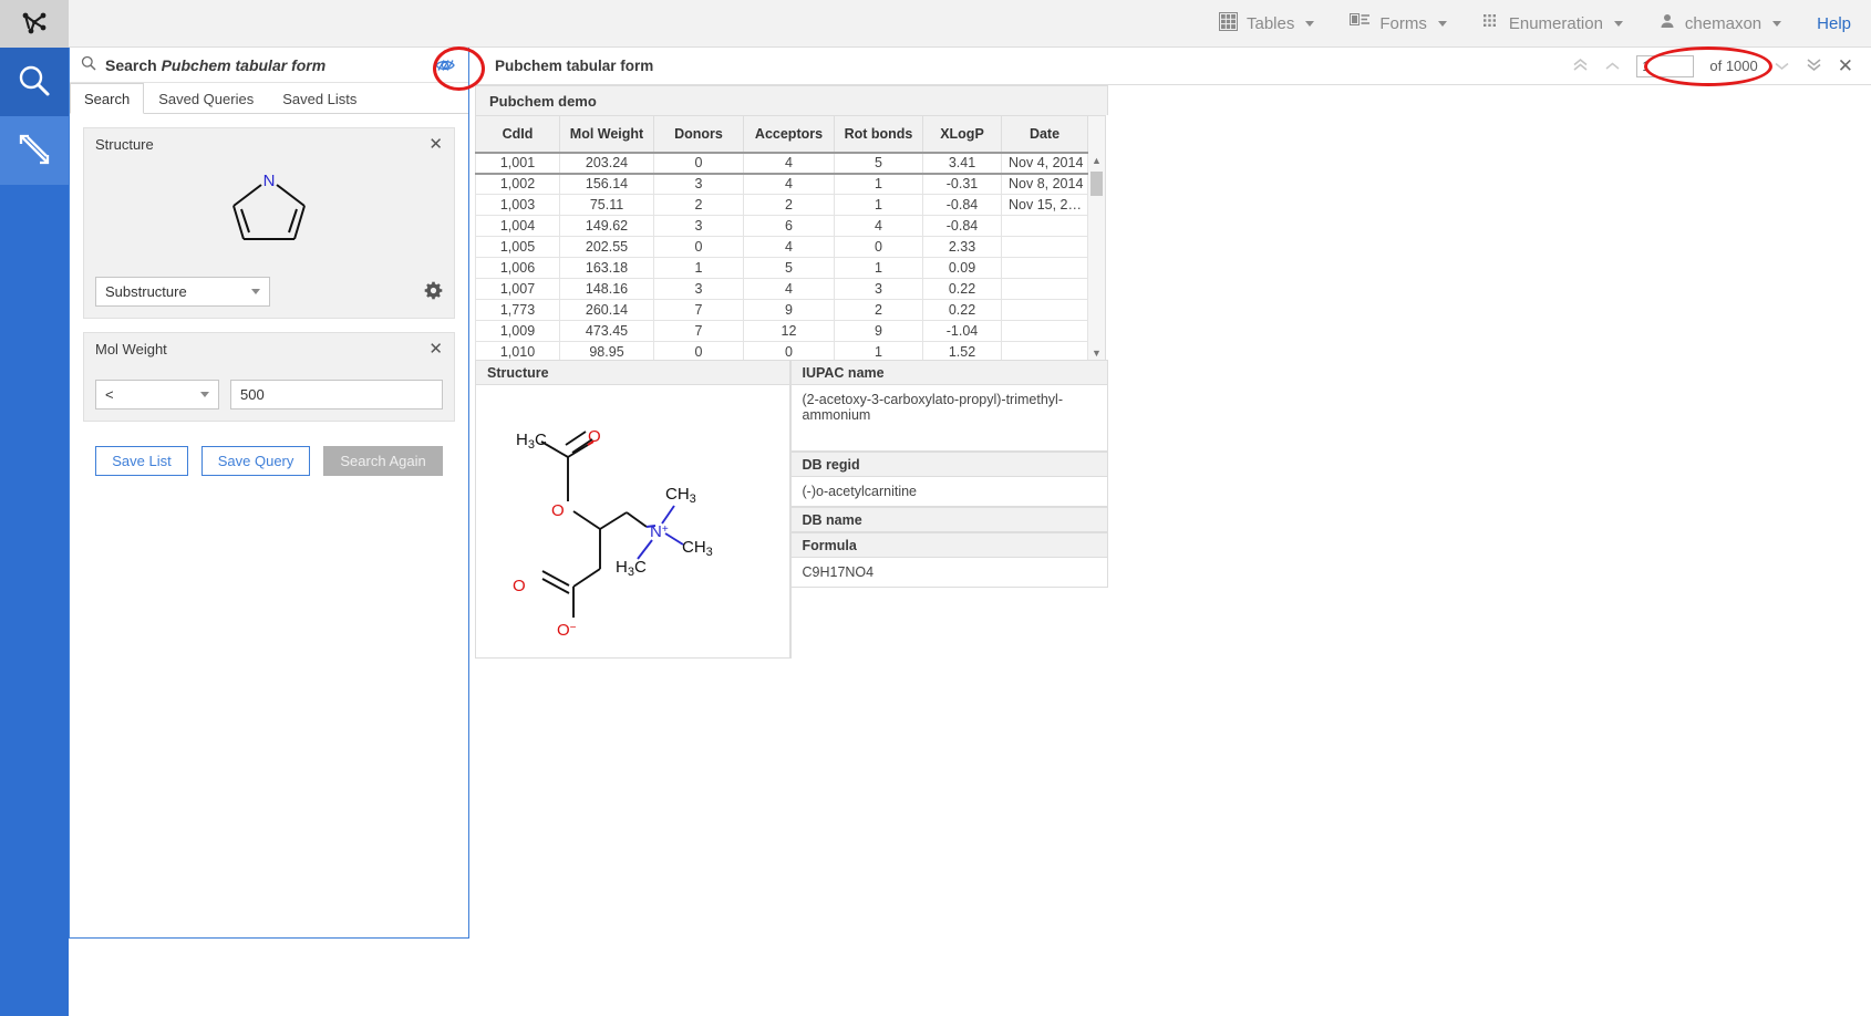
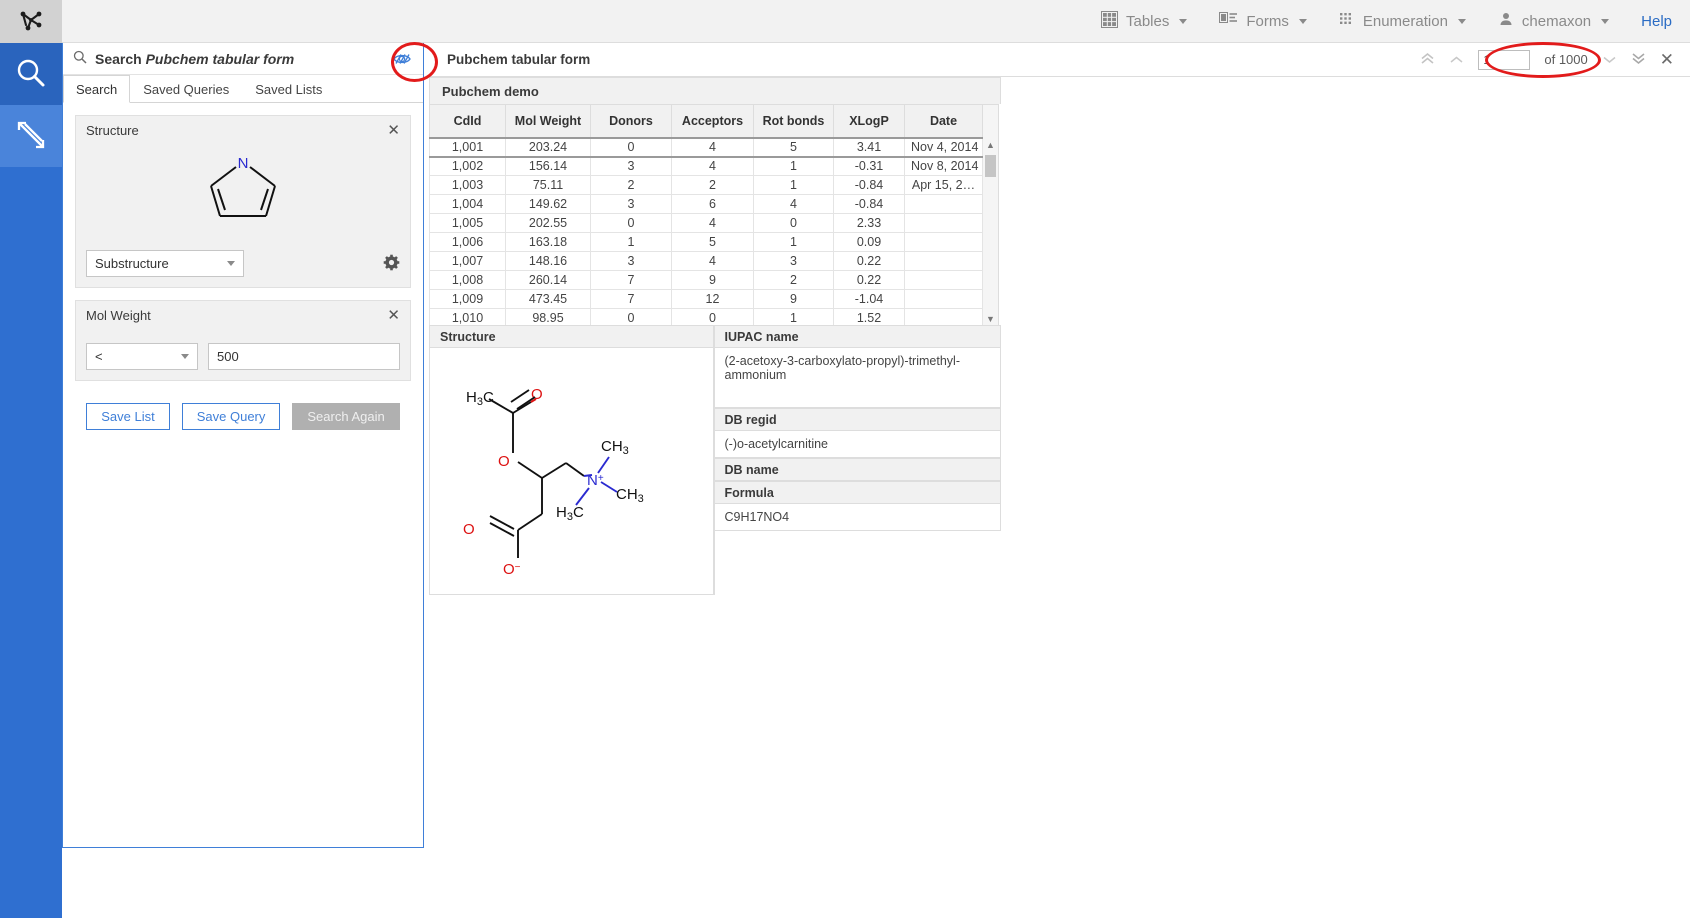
  Tables
  Forms
  Enumeration
  chemaxon
  Help
  Search Pubchem tabular form
  Search
  Saved Queries
  Saved Lists
  Structure
  ✕
  N
  Substructure
  Mol Weight
  ✕
  <
  500
  Save List
  Save Query
  Search Again
  Pubchem tabular form
  1
  of 1000
  ✕
  Pubchem demo
  CdId	Mol Weight	Donors	Acceptors	Rot bonds	XLogP	Date
  1,001	203.24	0	4	5	3.41	Nov 4, 2014
  1,002	156.14	3	4	1	-0.31	Nov 8, 2014
- 1,003	75.11	2	2	1	-0.84	Nov 15, 2…
+ 1,003	75.11	2	2	1	-0.84	Apr 15, 2…
  1,004	149.62	3	6	4	-0.84
  1,005	202.55	0	4	0	2.33
  1,006	163.18	1	5	1	0.09
  1,007	148.16	3	4	3	0.22
- 1,773	260.14	7	9	2	0.22
+ 1,008	260.14	7	9	2	0.22
  1,009	473.45	7	12	9	-1.04
  1,010	98.95	0	0	1	1.52
  ▲
  ▼
  Structure
  H3C
  O
  O
  CH3
  CH3
  H3C
  N+
  O
  O−
  IUPAC name
  (2-acetoxy-3-carboxylato-propyl)-trimethyl-ammonium
  DB regid
  (-)o-acetylcarnitine
  DB name
  Formula
  C9H17NO4
